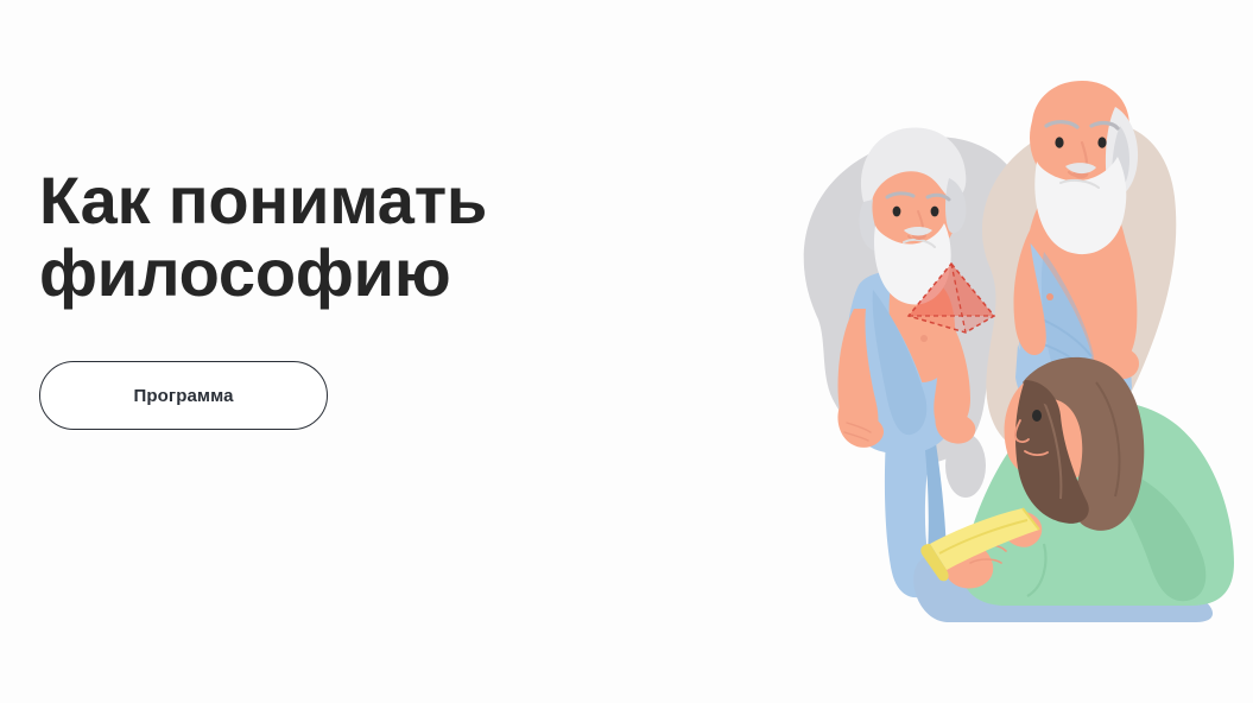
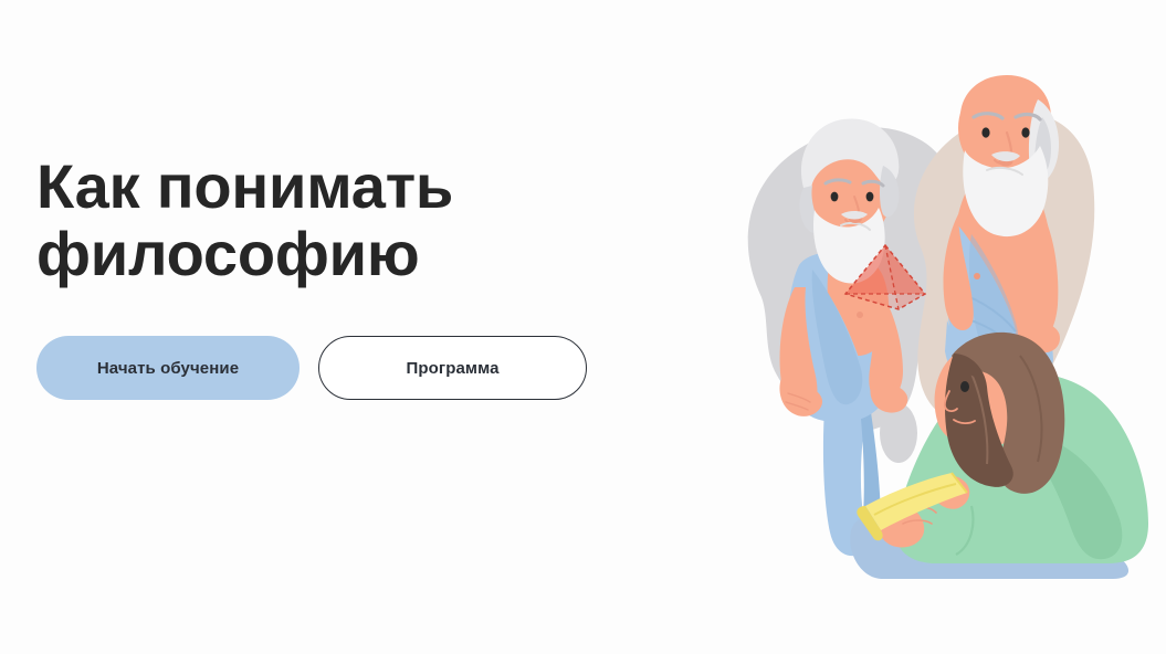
  Как понимать философию
+ Начать обучение
  Программа
